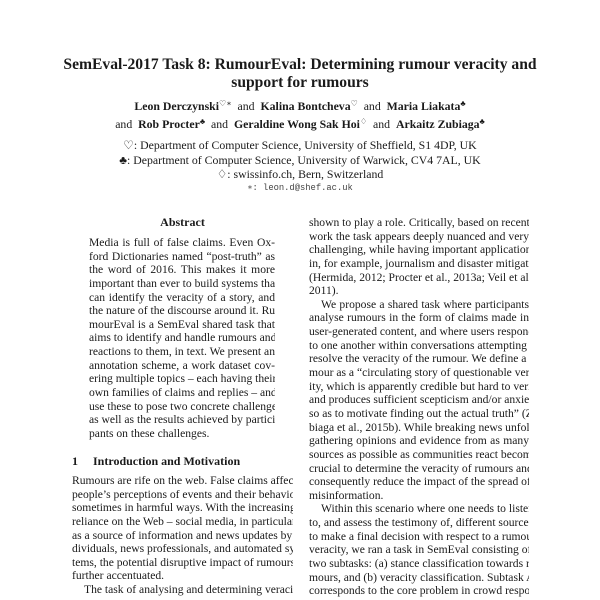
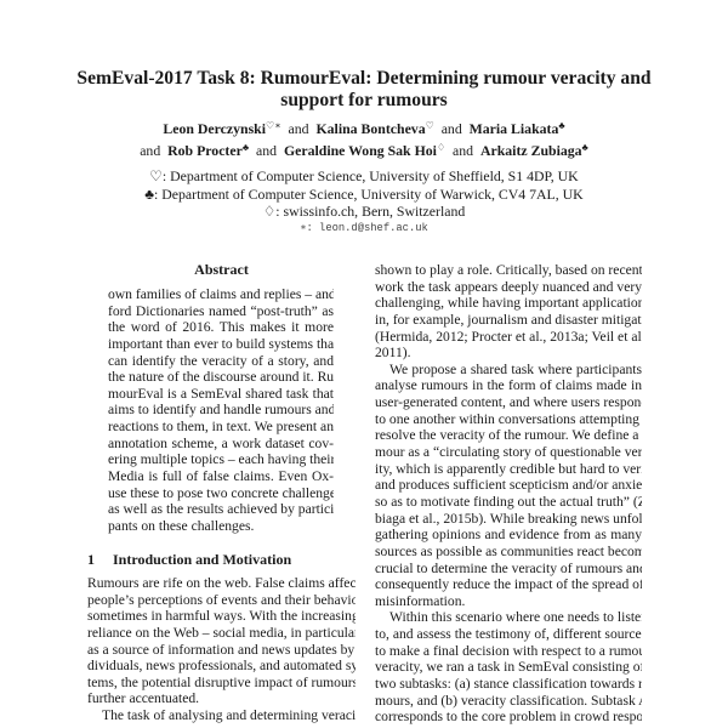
  SemEval-2017 Task 8: RumourEval: Determining rumour veracity and
  support for rumours
  Leon Derczynski♡∗ and Kalina Bontcheva♡ and Maria Liakata♣
  and Rob Procter♣ and Geraldine Wong Sak Hoi♢ and Arkaitz Zubiaga♣
  ♡: Department of Computer Science, University of Sheffield, S1 4DP, UK
  ♣: Department of Computer Science, University of Warwick, CV4 7AL, UK
  ♢: swissinfo.ch, Bern, Switzerland
  ∗: leon.d@shef.ac.uk
  Abstract
- Media is full of false claims. Even Ox-
+ own families of claims and replies – and
  ford Dictionaries named “post-truth” as
  the word of 2016. This makes it more
  important than ever to build systems tha
  can identify the veracity of a story, and
  the nature of the discourse around it. Ru
  mourEval is a SemEval shared task that
  aims to identify and handle rumours and
  reactions to them, in text. We present an
  annotation scheme, a work dataset cov-
  ering multiple topics – each having their
- own families of claims and replies – and
+ Media is full of false claims. Even Ox-
  use these to pose two concrete challenge
  as well as the results achieved by partici
  pants on these challenges.
  1 Introduction and Motivation
  Rumours are rife on the web. False claims affec
  people’s perceptions of events and their behavio
  sometimes in harmful ways. With the increasing
  reliance on the Web – social media, in particula
  as a source of information and news updates by
  dividuals, news professionals, and automated sy
  tems, the potential disruptive impact of rumours
  further accentuated.
  The task of analysing and determining veraci
  shown to play a role. Critically, based on recent
  work the task appears deeply nuanced and very
  challenging, while having important application
  in, for example, journalism and disaster mitigat
  (Hermida, 2012; Procter et al., 2013a; Veil et al
  2011).
  We propose a shared task where participants
  analyse rumours in the form of claims made in
  user-generated content, and where users respon
  to one another within conversations attempting
  resolve the veracity of the rumour. We define a
  mour as a “circulating story of questionable ver
  ity, which is apparently credible but hard to ver
  and produces sufficient scepticism and/or anxie
  so as to motivate finding out the actual truth” (
  biaga et al., 2015b). While breaking news unfol
  gathering opinions and evidence from as many
  sources as possible as communities react becom
  crucial to determine the veracity of rumours an
  consequently reduce the impact of the spread of
  misinformation.
  Within this scenario where one needs to liste
  to, and assess the testimony of, different source
  to make a final decision with respect to a rumo
  veracity, we ran a task in SemEval consisting o
  two subtasks: (a) stance classification towards r
  mours, and (b) veracity classification. Subtask
  corresponds to the core problem in crowd respo
